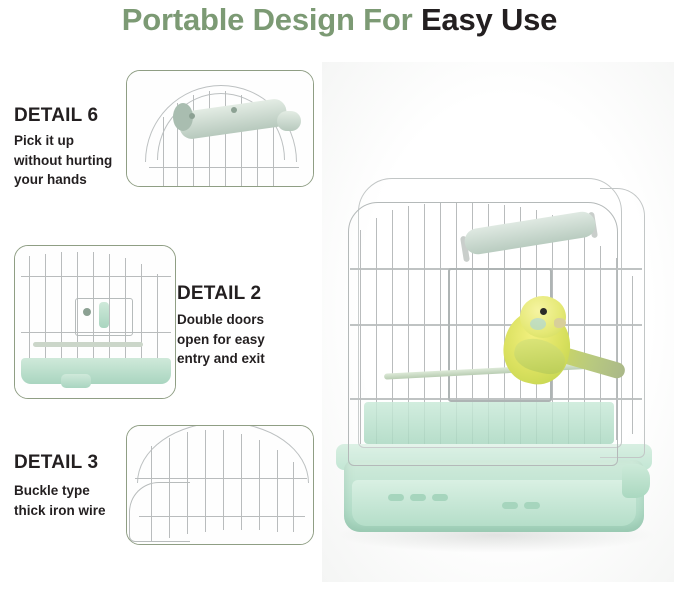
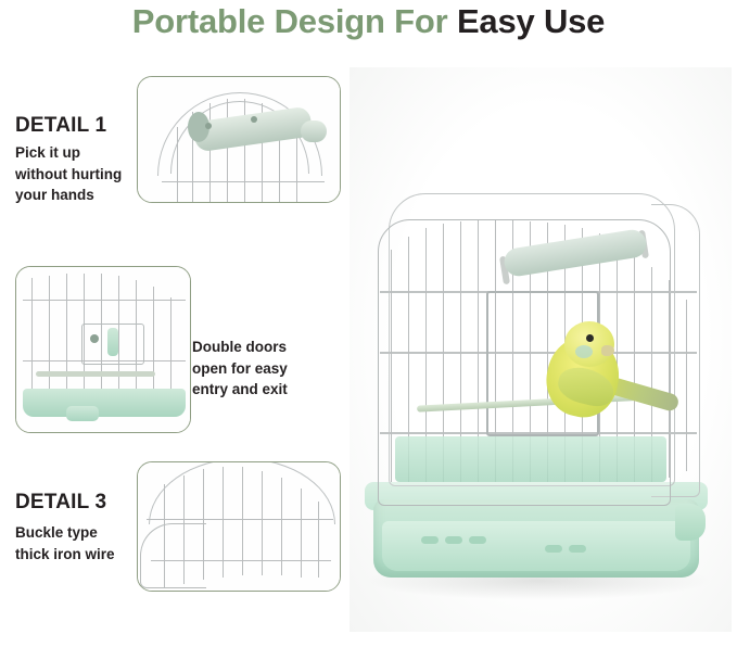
  Portable Design For Easy Use
- DETAIL 6
+ DETAIL 1
  Pick it up
  without hurting
  your hands
- DETAIL 2
  Double doors
  open for easy
  entry and exit
  DETAIL 3
  Buckle type
  thick iron wire
